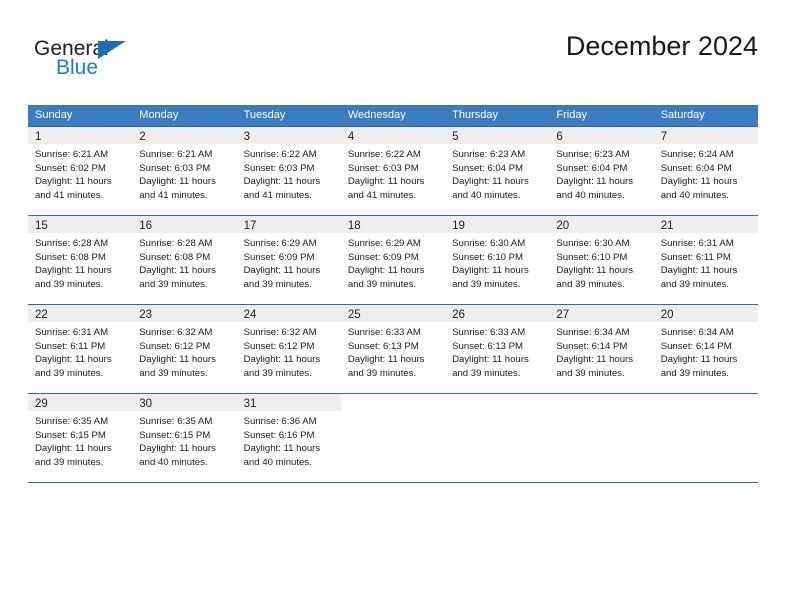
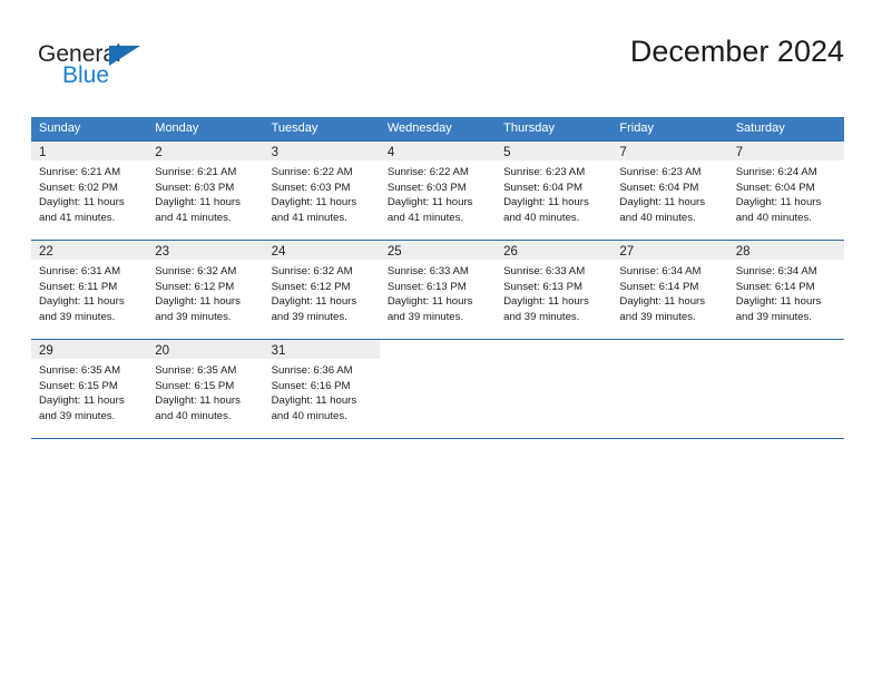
  General
  Blue
  December 2024
  Sunday	Monday	Tuesday	Wednesday	Thursday	Friday	Saturday
- 1Sunrise: 6:21 AMSunset: 6:02 PMDaylight: 11 hoursand 41 minutes.	2Sunrise: 6:21 AMSunset: 6:03 PMDaylight: 11 hoursand 41 minutes.	3Sunrise: 6:22 AMSunset: 6:03 PMDaylight: 11 hoursand 41 minutes.	4Sunrise: 6:22 AMSunset: 6:03 PMDaylight: 11 hoursand 41 minutes.	5Sunrise: 6:23 AMSunset: 6:04 PMDaylight: 11 hoursand 40 minutes.	6Sunrise: 6:23 AMSunset: 6:04 PMDaylight: 11 hoursand 40 minutes.	7Sunrise: 6:24 AMSunset: 6:04 PMDaylight: 11 hoursand 40 minutes.
+ 1Sunrise: 6:21 AMSunset: 6:02 PMDaylight: 11 hoursand 41 minutes.	2Sunrise: 6:21 AMSunset: 6:03 PMDaylight: 11 hoursand 41 minutes.	3Sunrise: 6:22 AMSunset: 6:03 PMDaylight: 11 hoursand 41 minutes.	4Sunrise: 6:22 AMSunset: 6:03 PMDaylight: 11 hoursand 41 minutes.	5Sunrise: 6:23 AMSunset: 6:04 PMDaylight: 11 hoursand 40 minutes.	7Sunrise: 6:23 AMSunset: 6:04 PMDaylight: 11 hoursand 40 minutes.	7Sunrise: 6:24 AMSunset: 6:04 PMDaylight: 11 hoursand 40 minutes.
- 15Sunrise: 6:28 AMSunset: 6:08 PMDaylight: 11 hoursand 39 minutes.	16Sunrise: 6:28 AMSunset: 6:08 PMDaylight: 11 hoursand 39 minutes.	17Sunrise: 6:29 AMSunset: 6:09 PMDaylight: 11 hoursand 39 minutes.	18Sunrise: 6:29 AMSunset: 6:09 PMDaylight: 11 hoursand 39 minutes.	19Sunrise: 6:30 AMSunset: 6:10 PMDaylight: 11 hoursand 39 minutes.	20Sunrise: 6:30 AMSunset: 6:10 PMDaylight: 11 hoursand 39 minutes.	21Sunrise: 6:31 AMSunset: 6:11 PMDaylight: 11 hoursand 39 minutes.
- 22Sunrise: 6:31 AMSunset: 6:11 PMDaylight: 11 hoursand 39 minutes.	23Sunrise: 6:32 AMSunset: 6:12 PMDaylight: 11 hoursand 39 minutes.	24Sunrise: 6:32 AMSunset: 6:12 PMDaylight: 11 hoursand 39 minutes.	25Sunrise: 6:33 AMSunset: 6:13 PMDaylight: 11 hoursand 39 minutes.	26Sunrise: 6:33 AMSunset: 6:13 PMDaylight: 11 hoursand 39 minutes.	27Sunrise: 6:34 AMSunset: 6:14 PMDaylight: 11 hoursand 39 minutes.	20Sunrise: 6:34 AMSunset: 6:14 PMDaylight: 11 hoursand 39 minutes.
+ 22Sunrise: 6:31 AMSunset: 6:11 PMDaylight: 11 hoursand 39 minutes.	23Sunrise: 6:32 AMSunset: 6:12 PMDaylight: 11 hoursand 39 minutes.	24Sunrise: 6:32 AMSunset: 6:12 PMDaylight: 11 hoursand 39 minutes.	25Sunrise: 6:33 AMSunset: 6:13 PMDaylight: 11 hoursand 39 minutes.	26Sunrise: 6:33 AMSunset: 6:13 PMDaylight: 11 hoursand 39 minutes.	27Sunrise: 6:34 AMSunset: 6:14 PMDaylight: 11 hoursand 39 minutes.	28Sunrise: 6:34 AMSunset: 6:14 PMDaylight: 11 hoursand 39 minutes.
- 29Sunrise: 6:35 AMSunset: 6:15 PMDaylight: 11 hoursand 39 minutes.	30Sunrise: 6:35 AMSunset: 6:15 PMDaylight: 11 hoursand 40 minutes.	31Sunrise: 6:36 AMSunset: 6:16 PMDaylight: 11 hoursand 40 minutes.
+ 29Sunrise: 6:35 AMSunset: 6:15 PMDaylight: 11 hoursand 39 minutes.	20Sunrise: 6:35 AMSunset: 6:15 PMDaylight: 11 hoursand 40 minutes.	31Sunrise: 6:36 AMSunset: 6:16 PMDaylight: 11 hoursand 40 minutes.
